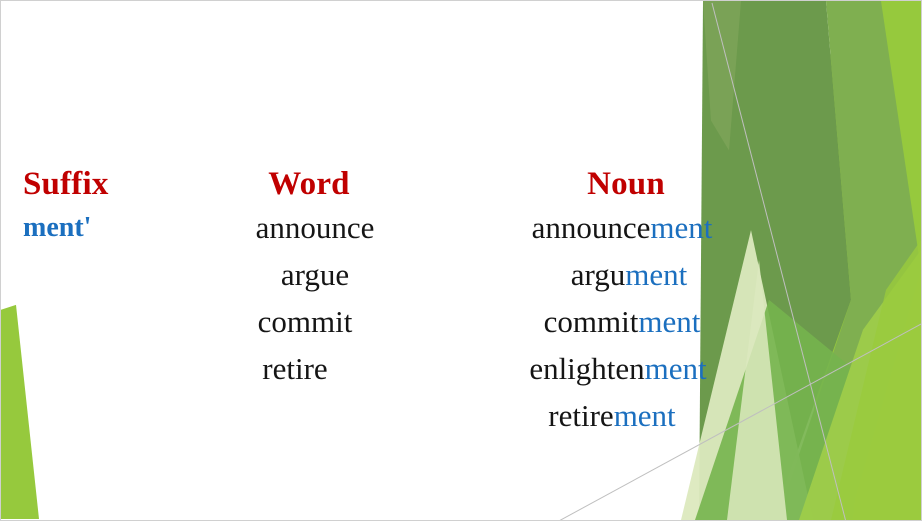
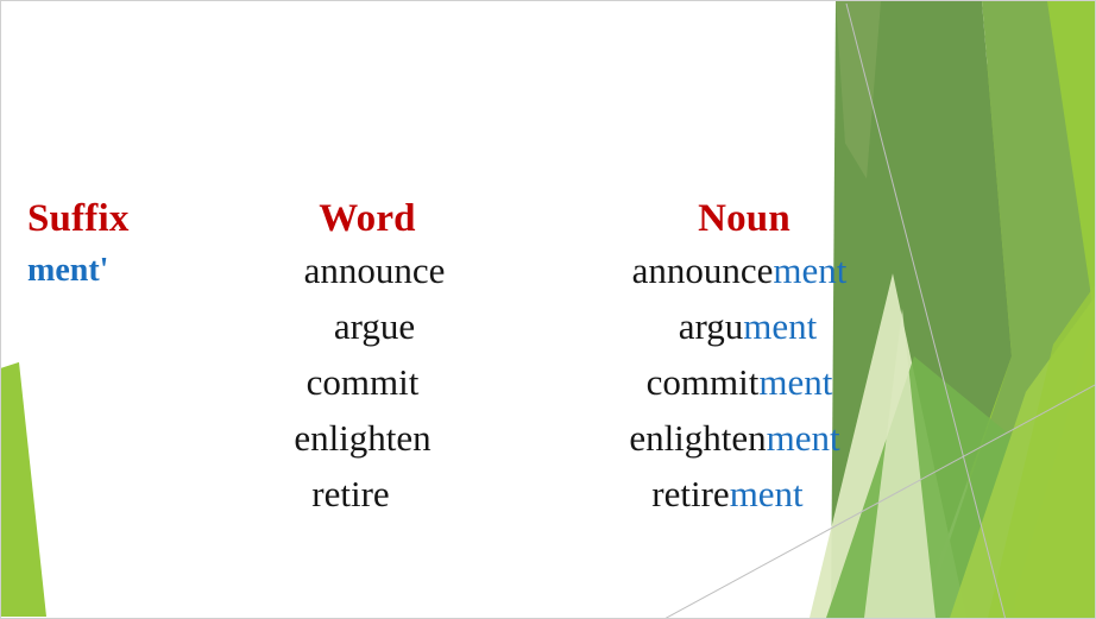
  Suffix
  ment'
  Word
  announce
  argue
  commit
+ enlighten
  retire
  Noun
  announcement
  argument
  commitment
  enlightenment
  retirement
